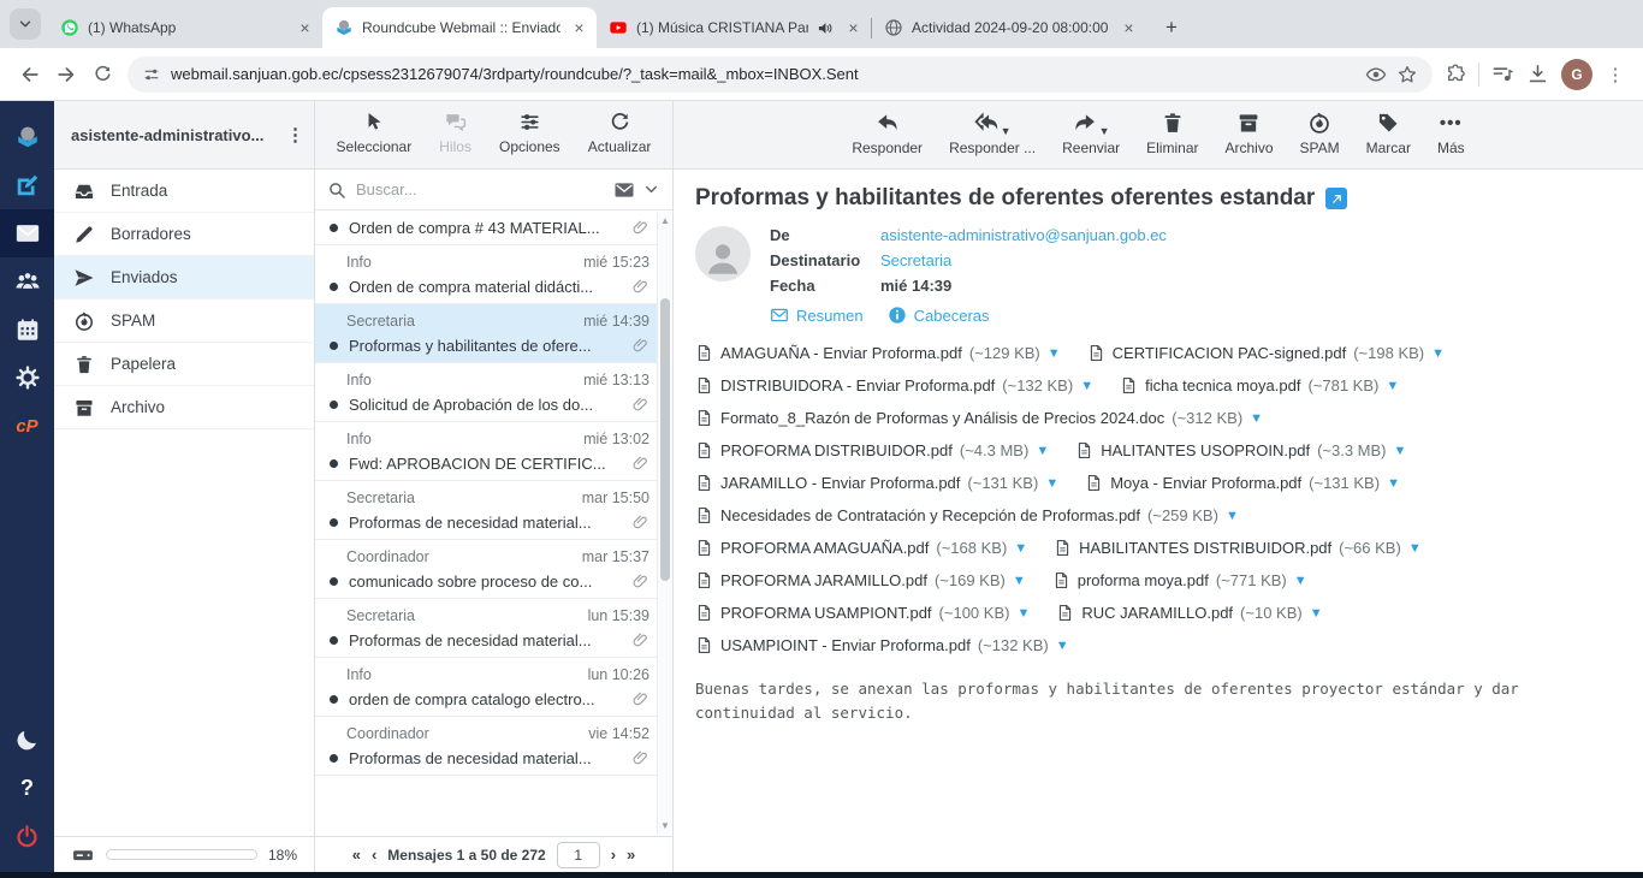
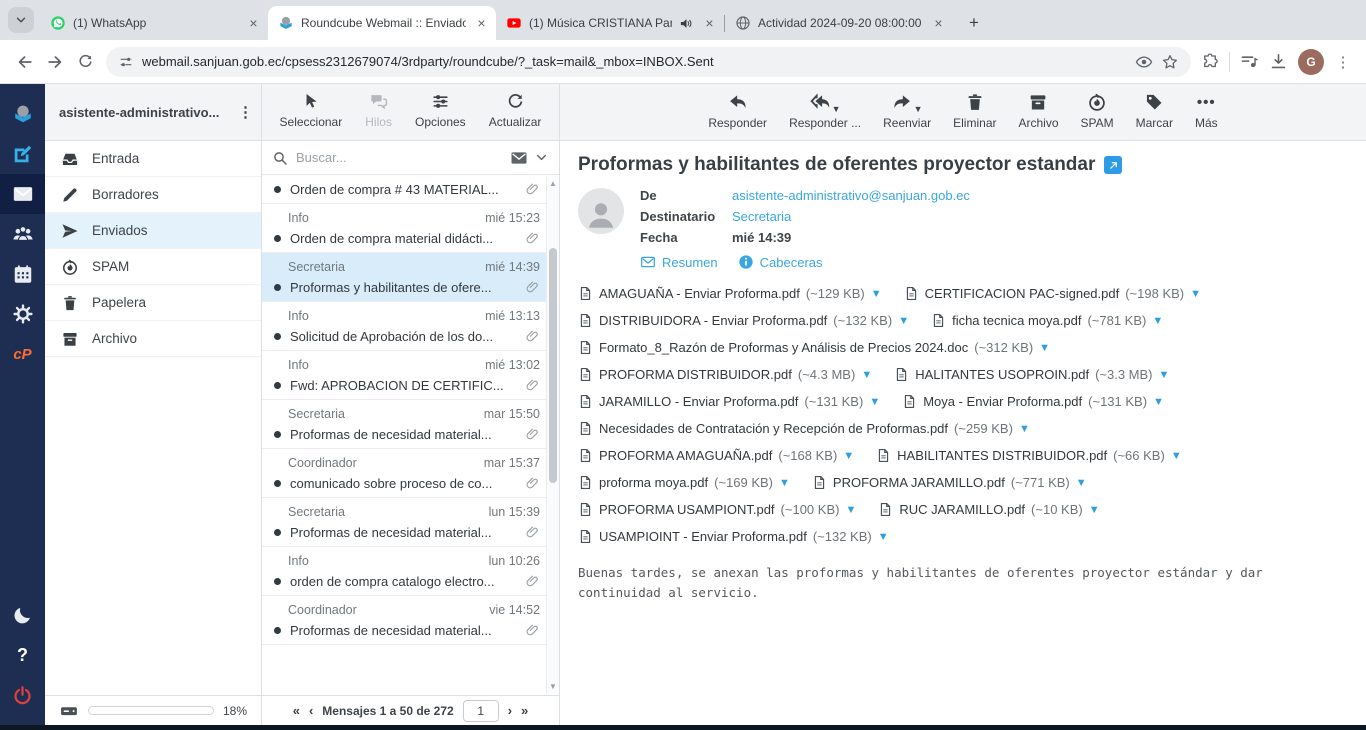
  (1) WhatsApp
  ×
  Roundcube Webmail :: Enviado
  ×
  (1) Música CRISTIANA Par
  ×
  Actividad 2024-09-20 08:00:00
  ×
  +
  webmail.sanjuan.gob.ec/cpsess2312679074/3rdparty/roundcube/?_task=mail&_mbox=INBOX.Sent
  G
  ⋮
  cP
  ?
  asistente-administrativo...
  ⋮
  Entrada
  Borradores
  Enviados
  SPAM
  Papelera
  Archivo
  18%
  Seleccionar
  Hilos
  Opciones
  Actualizar
  Buscar...
  Orden de compra # 43 MATERIAL...
  Info
  mié 15:23
  Orden de compra material didácti...
  Secretaria
  mié 14:39
  Proformas y habilitantes de ofere...
  Info
  mié 13:13
  Solicitud de Aprobación de los do...
  Info
  mié 13:02
  Fwd: APROBACION DE CERTIFIC...
  Secretaria
  mar 15:50
  Proformas de necesidad material...
  Coordinador
  mar 15:37
  comunicado sobre proceso de co...
  Secretaria
  lun 15:39
  Proformas de necesidad material...
  Info
  lun 10:26
  orden de compra catalogo electro...
  Coordinador
  vie 14:52
  Proformas de necesidad material...
  ▲
  ▼
  «
  ‹
  Mensajes 1 a 50 de 272
  1
  ›
  »
  Responder
  ▼
  Responder ...
  ▼
  Reenviar
  Eliminar
  Archivo
  SPAM
  Marcar
  •••
  Más
- Proformas y habilitantes de oferentes oferentes estandar
+ Proformas y habilitantes de oferentes proyector estandar
  De
  asistente-administrativo@sanjuan.gob.ec
  Destinatario
  Secretaria
  Fecha
  mié 14:39
  Resumen
  Cabeceras
  AMAGUAÑA - Enviar Proforma.pdf
  (~129 KB)
  ▼
  CERTIFICACION PAC-signed.pdf
  (~198 KB)
  ▼
  DISTRIBUIDORA - Enviar Proforma.pdf
  (~132 KB)
  ▼
  ficha tecnica moya.pdf
  (~781 KB)
  ▼
  Formato_8_Razón de Proformas y Análisis de Precios 2024.doc
  (~312 KB)
  ▼
  PROFORMA DISTRIBUIDOR.pdf
  (~4.3 MB)
  ▼
  HALITANTES USOPROIN.pdf
  (~3.3 MB)
  ▼
  JARAMILLO - Enviar Proforma.pdf
  (~131 KB)
  ▼
  Moya - Enviar Proforma.pdf
  (~131 KB)
  ▼
  Necesidades de Contratación y Recepción de Proformas.pdf
  (~259 KB)
  ▼
  PROFORMA AMAGUAÑA.pdf
  (~168 KB)
  ▼
  HABILITANTES DISTRIBUIDOR.pdf
  (~66 KB)
  ▼
- PROFORMA JARAMILLO.pdf
+ proforma moya.pdf
  (~169 KB)
  ▼
- proforma moya.pdf
+ PROFORMA JARAMILLO.pdf
  (~771 KB)
  ▼
  PROFORMA USAMPIONT.pdf
  (~100 KB)
  ▼
  RUC JARAMILLO.pdf
  (~10 KB)
  ▼
  USAMPIOINT - Enviar Proforma.pdf
  (~132 KB)
  ▼
  Buenas tardes, se anexan las proformas y habilitantes de oferentes proyector estándar y dar continuidad al servicio.
